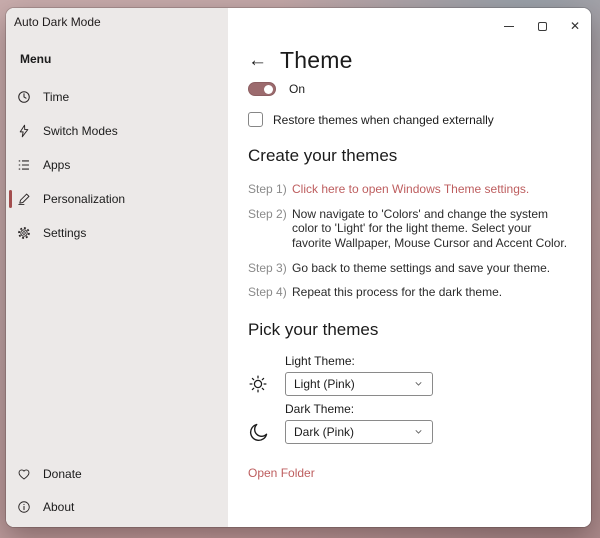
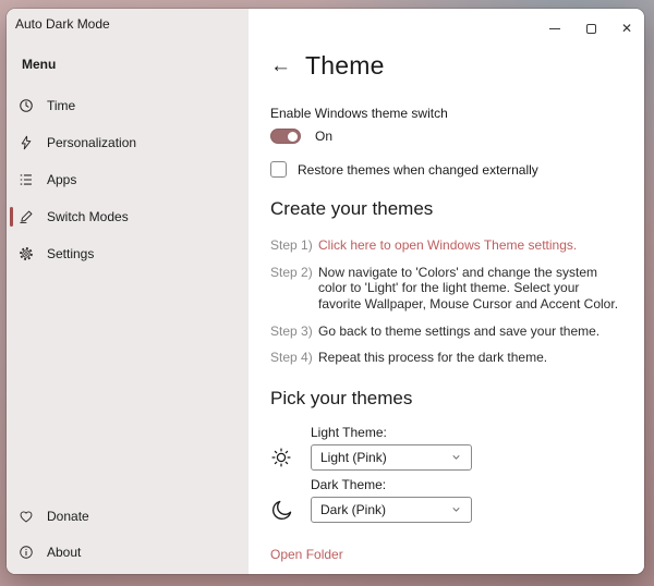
  Auto Dark Mode
  Menu
  Time
- Switch Modes
+ Personalization
  Apps
- Personalization
+ Switch Modes
  Settings
  Donate
  About
  ✕
  ←
  Theme
+ Enable Windows theme switch
  On
  Restore themes when changed externally
  Create your themes
  Step 1)
  Click here to open Windows Theme settings.
  Step 2)
  Now navigate to 'Colors' and change the system color to 'Light' for the light theme. Select your favorite Wallpaper, Mouse Cursor and Accent Color.
  Step 3)
  Go back to theme settings and save your theme.
  Step 4)
  Repeat this process for the dark theme.
  Pick your themes
  Light Theme:
  Light (Pink)
  Dark Theme:
  Dark (Pink)
  Open Folder
